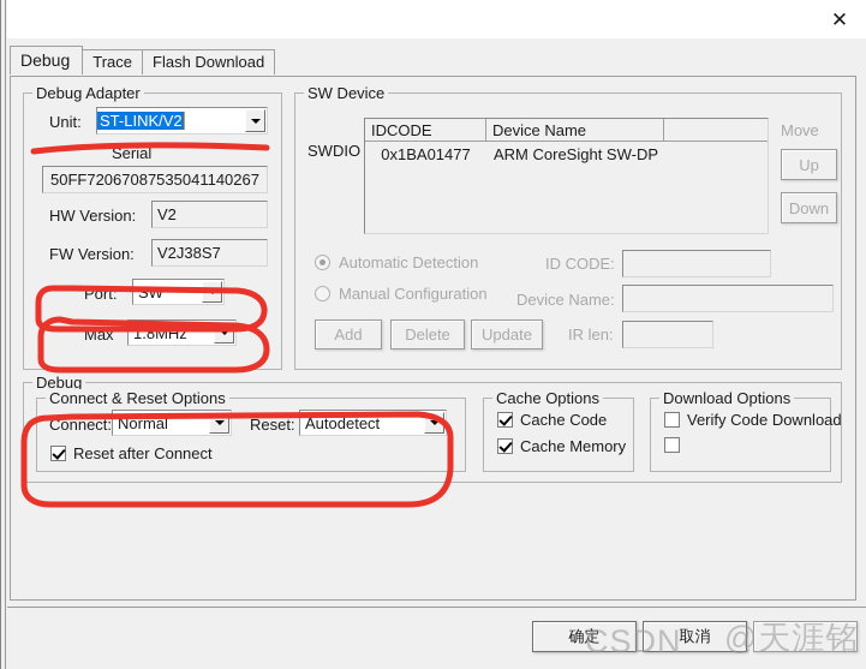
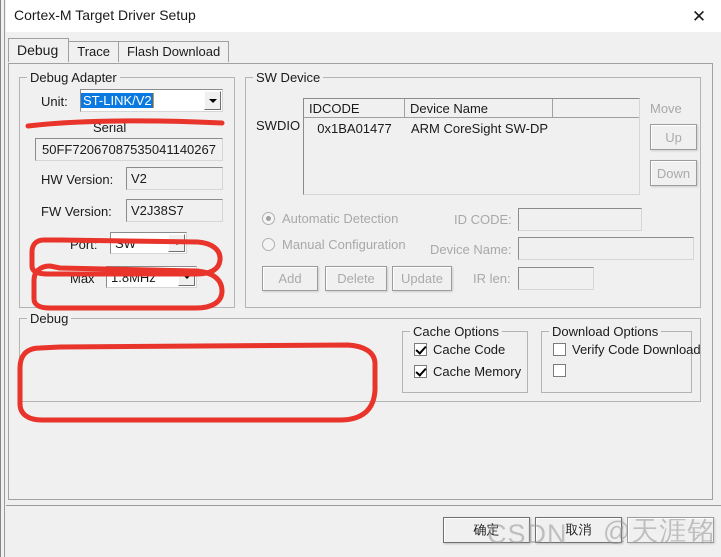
+ Cortex-M Target Driver Setup
  ✕
  Debug
  Trace
  Flash Download
  Debug Adapter
  Unit:
  ST-LINK/V2
  Serial
  50FF72067087535041140267
  HW Version:
  V2
  FW Version:
  V2J38S7
  Port:
  Max
  1.8MHz
  SW Device
  SWDIO
  IDCODE
  Device Name
  0x1BA01477
  ARM CoreSight SW-DP
  Move
  Up
  Down
  Automatic Detection
  Manual Configuration
  ID CODE:
  Device Name:
  IR len:
  Add
  Delete
  Update
  Debug
- Connect & Reset Options
- Connect:
- Normal
- Reset:
- Autodetect
- Reset after Connect
  Cache Options
  Cache Code
  Cache Memory
  Download Options
  Verify Code Download
  确定
  取消
  CSDN
  @天涯铭
